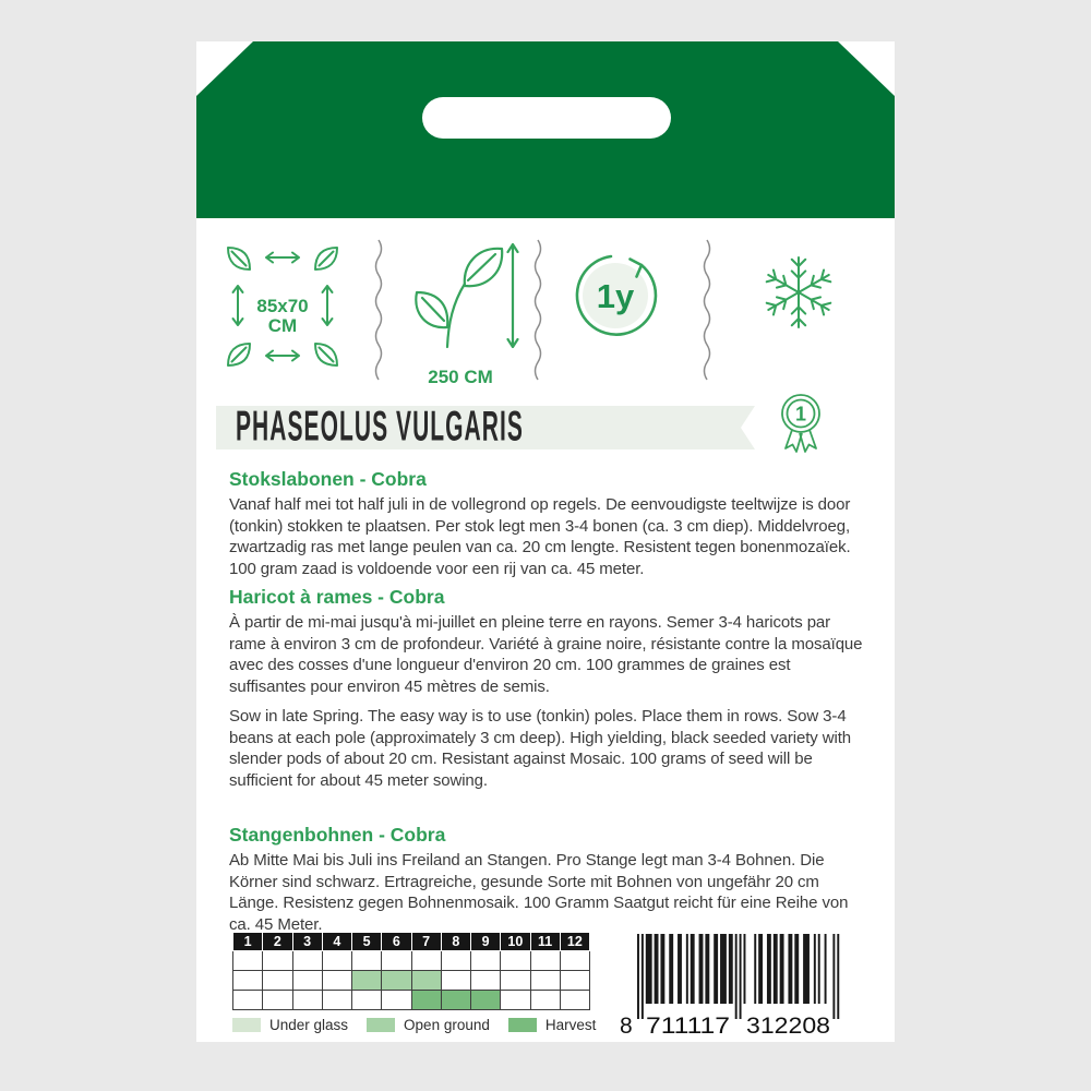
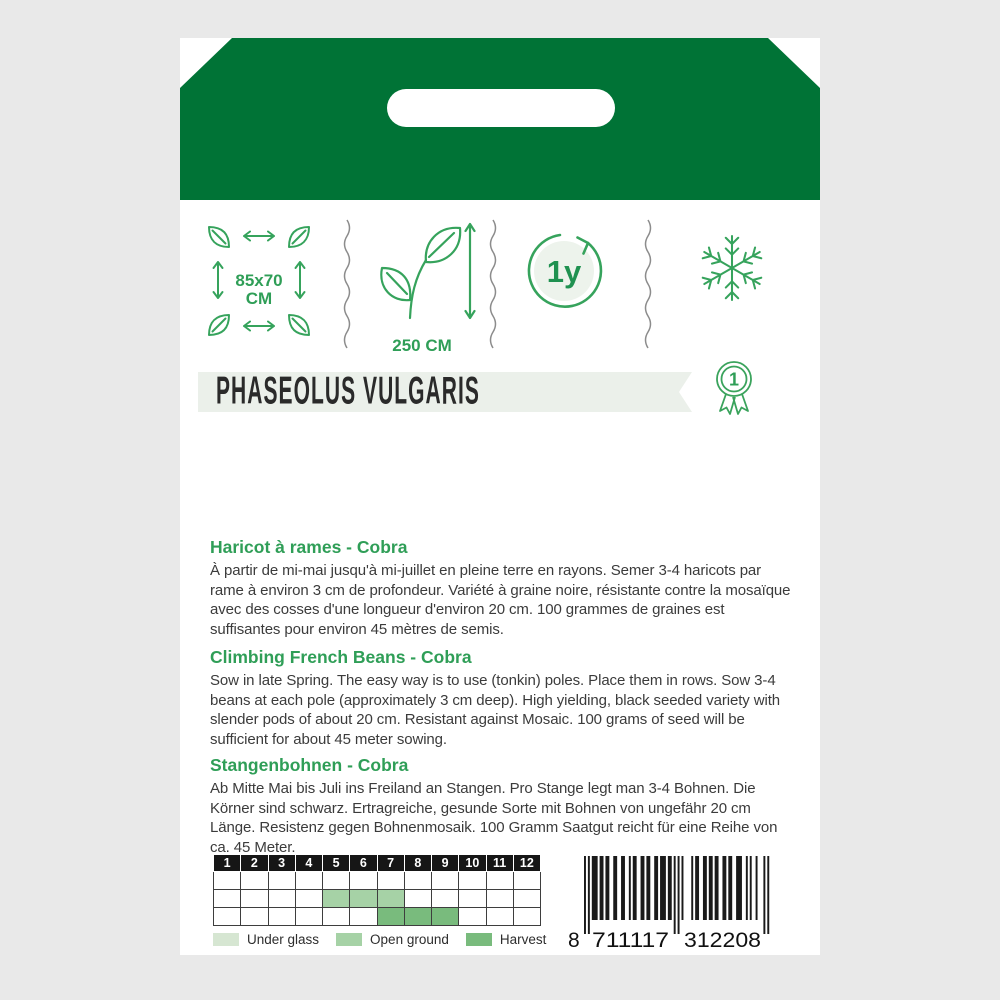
  85x70
  CM
  250 CM
  1y
  PHASEOLUS VULGARIS
  1
- Stokslabonen - Cobra
- Vanaf half mei tot half juli in de vollegrond op regels. De eenvoudigste teeltwijze is door (tonkin) stokken te plaatsen. Per stok legt men 3-4 bonen (ca. 3 cm diep). Middelvroeg, zwartzadig ras met lange peulen van ca. 20 cm lengte. Resistent tegen bonenmozaïek. 100 gram zaad is voldoende voor een rij van ca. 45 meter.
  Haricot à rames - Cobra
  À partir de mi-mai jusqu'à mi-juillet en pleine terre en rayons. Semer 3-4 haricots par rame à environ 3 cm de profondeur. Variété à graine noire, résistante contre la mosaïque avec des cosses d'une longueur d'environ 20 cm. 100 grammes de graines est suffisantes pour environ 45 mètres de semis.
+ Climbing French Beans - Cobra
  Sow in late Spring. The easy way is to use (tonkin) poles. Place them in rows. Sow 3-4 beans at each pole (approximately 3 cm deep). High yielding, black seeded variety with slender pods of about 20 cm. Resistant against Mosaic. 100 grams of seed will be sufficient for about 45 meter sowing.
  Stangenbohnen - Cobra
  Ab Mitte Mai bis Juli ins Freiland an Stangen. Pro Stange legt man 3-4 Bohnen. Die Körner sind schwarz. Ertragreiche, gesunde Sorte mit Bohnen von ungefähr 20 cm Länge. Resistenz gegen Bohnenmosaik. 100 Gramm Saatgut reicht für eine Reihe von ca. 45 Meter.
  1	2	3	4	5	6	7	8	9	10	11	12
  Under glass
  Open ground
  Harvest
  8
  711117
  312208
